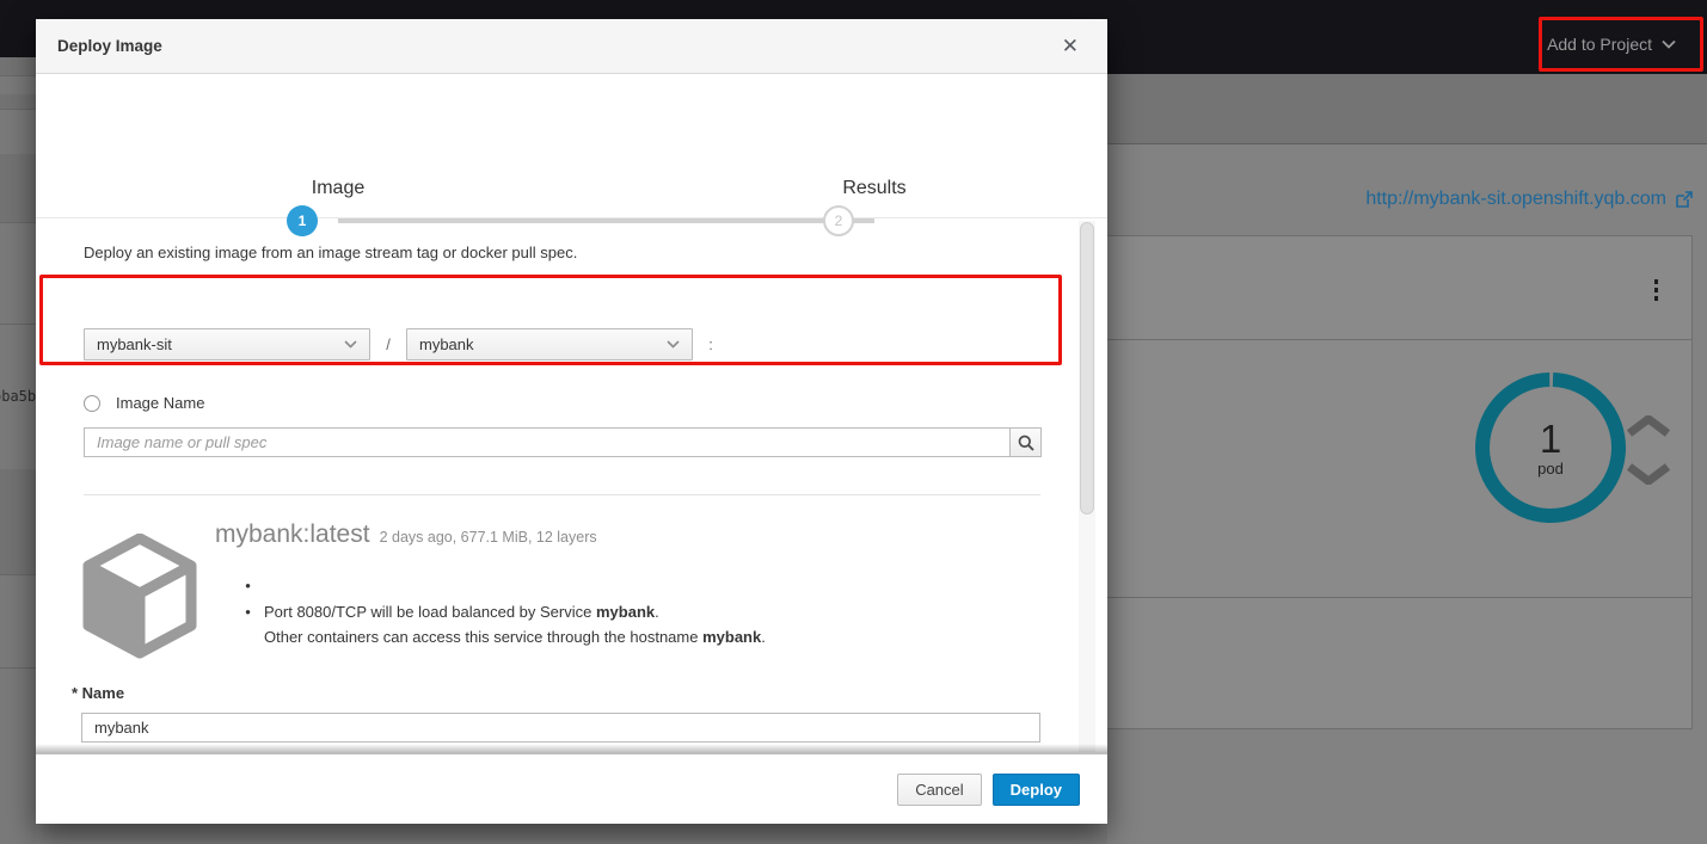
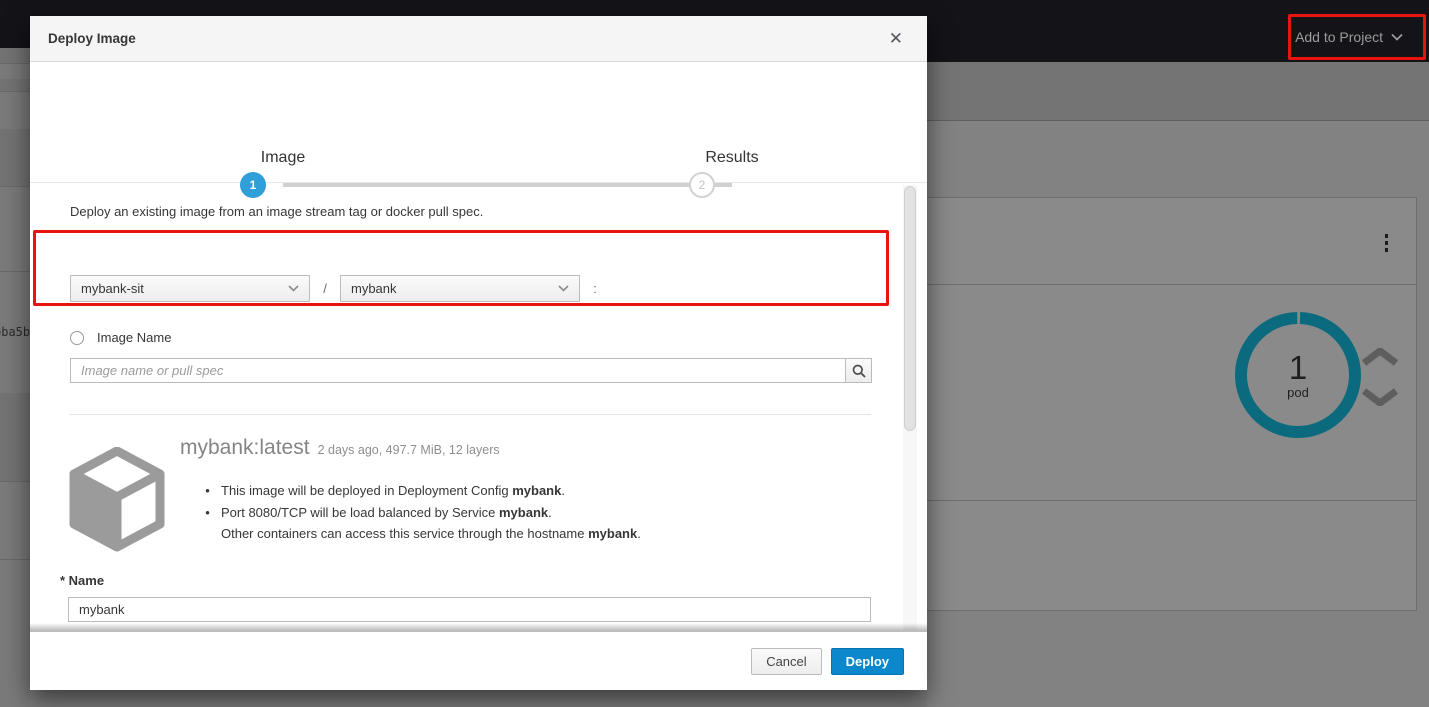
  Add to Project
  ba5b
- http://mybank-sit.openshift.yqb.com
  1
  pod
  Deploy Image
  ✕
  Image
  Results
  1
  2
  Deploy an existing image from an image stream tag or docker pull spec.
  mybank-sit
  /
  mybank
  :
  Image Name
  Image name or pull spec
  mybank:latest
- 2 days ago, 677.1 MiB, 12 layers
+ 2 days ago, 497.7 MiB, 12 layers
  •
+ This image will be deployed in Deployment Config mybank.
  •
  Port 8080/TCP will be load balanced by Service mybank.
  Other containers can access this service through the hostname mybank.
  * Name
  mybank
  Cancel
  Deploy
